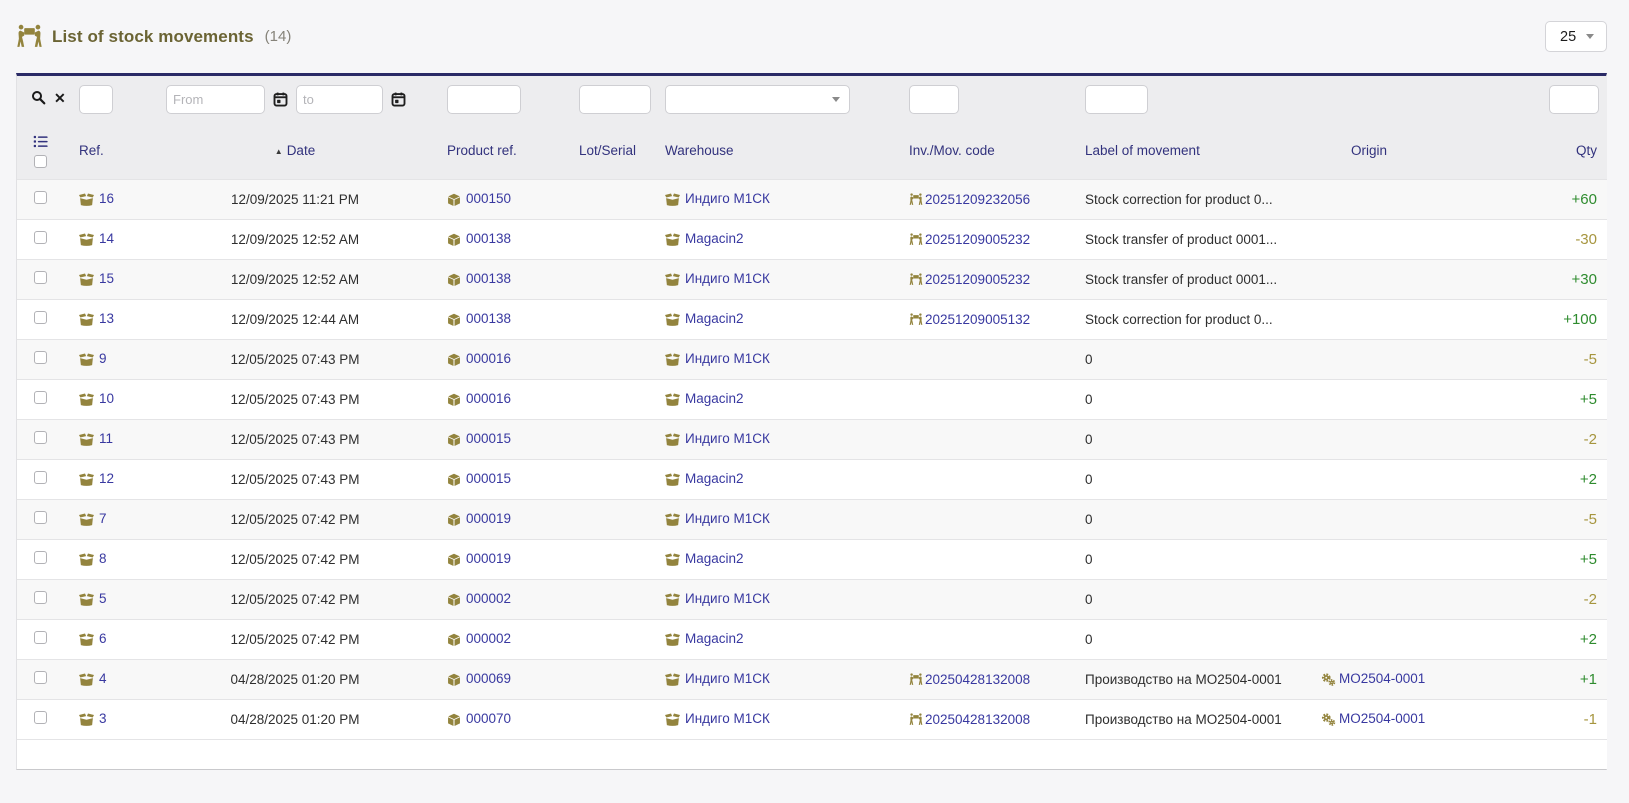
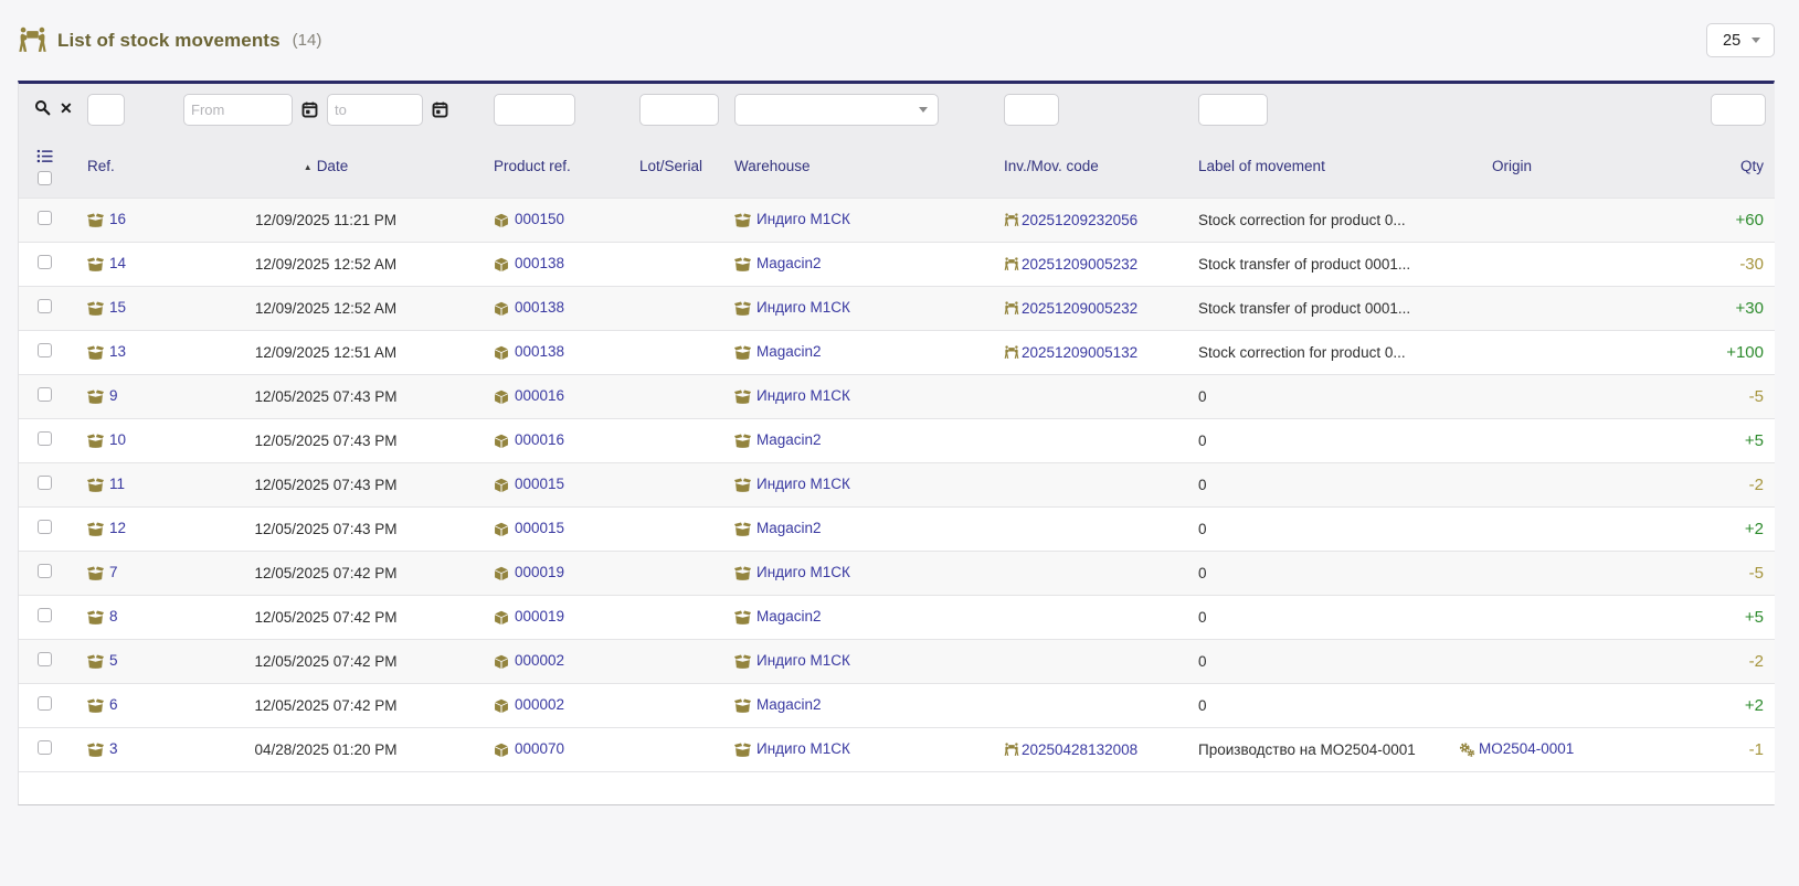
  List of stock movements
  (14)
  25
  ✕		From to
  	Ref.	▲ Date	Product ref.	Lot/Serial	Warehouse	Inv./Mov. code	Label of movement	Origin	Qty
  	16	12/09/2025 11:21 PM	000150		Индиго М1СК	20251209232056	Stock correction for product 0...		+60
  	14	12/09/2025 12:52 AM	000138		Magacin2	20251209005232	Stock transfer of product 0001...		-30
  	15	12/09/2025 12:52 AM	000138		Индиго М1СК	20251209005232	Stock transfer of product 0001...		+30
- 	13	12/09/2025 12:44 AM	000138		Magacin2	20251209005132	Stock correction for product 0...		+100
+ 	13	12/09/2025 12:51 AM	000138		Magacin2	20251209005132	Stock correction for product 0...		+100
  	9	12/05/2025 07:43 PM	000016		Индиго М1СК		0		-5
  	10	12/05/2025 07:43 PM	000016		Magacin2		0		+5
  	11	12/05/2025 07:43 PM	000015		Индиго М1СК		0		-2
  	12	12/05/2025 07:43 PM	000015		Magacin2		0		+2
  	7	12/05/2025 07:42 PM	000019		Индиго М1СК		0		-5
  	8	12/05/2025 07:42 PM	000019		Magacin2		0		+5
  	5	12/05/2025 07:42 PM	000002		Индиго М1СК		0		-2
  	6	12/05/2025 07:42 PM	000002		Magacin2		0		+2
- 	4	04/28/2025 01:20 PM	000069		Индиго М1СК	20250428132008	Производство на MO2504-0001	MO2504-0001	+1
  	3	04/28/2025 01:20 PM	000070		Индиго М1СК	20250428132008	Производство на MO2504-0001	MO2504-0001	-1
